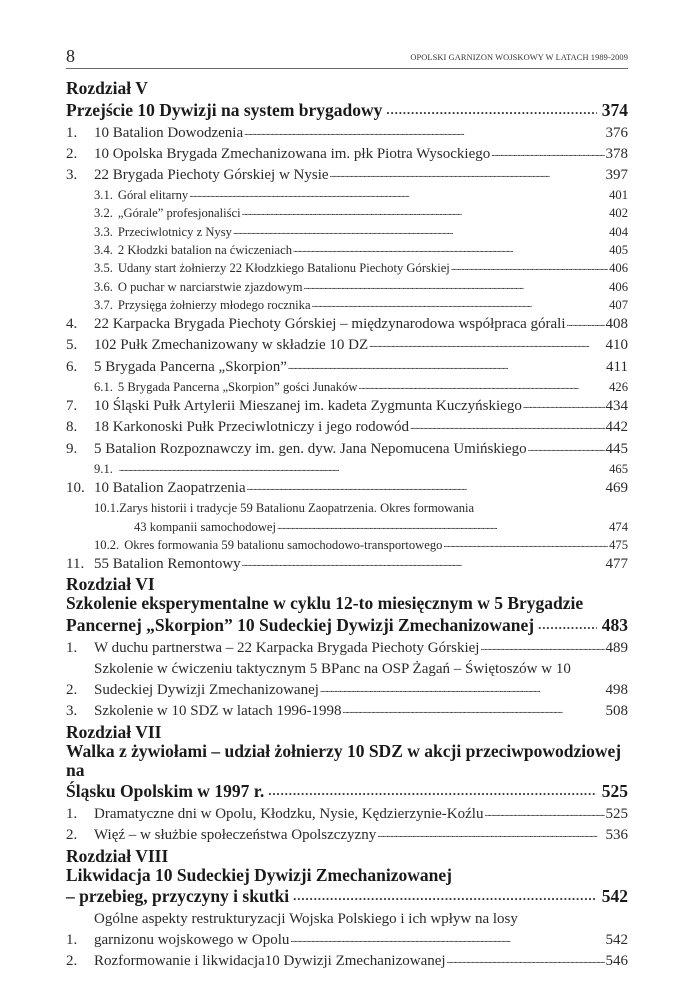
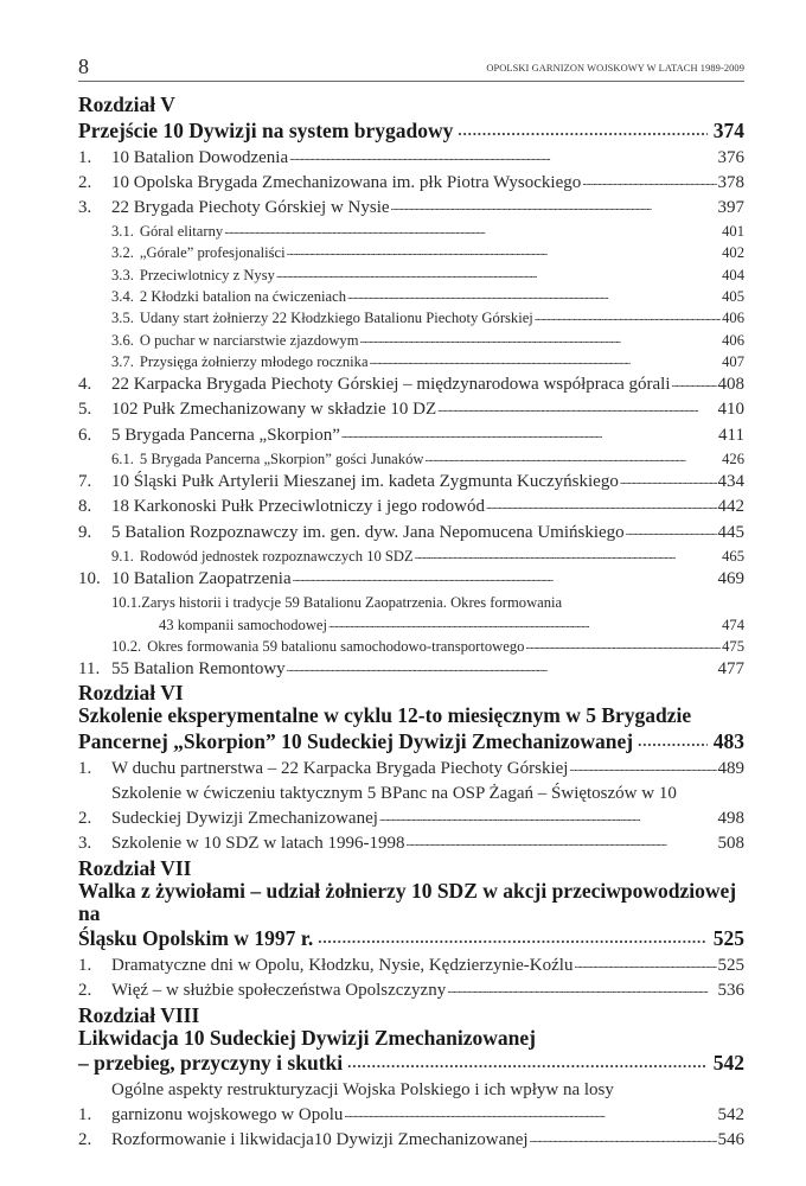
  8
  OPOLSKI GARNIZON WOJSKOWY W LATACH 1989-2009
  Rozdział V
  Przejście 10 Dywizji na system brygadowy
  374
  1.
  10 Batalion Dowodzenia
  376
  2.
  10 Opolska Brygada Zmechanizowana im. płk Piotra Wysockiego
  378
  3.
  22 Brygada Piechoty Górskiej w Nysie
  397
  3.1.
  Góral elitarny
  401
  3.2.
  „Górale” profesjonaliści
  402
  3.3.
  Przeciwlotnicy z Nysy
  404
  3.4.
  2 Kłodzki batalion na ćwiczeniach
  405
  3.5.
  Udany start żołnierzy 22 Kłodzkiego Batalionu Piechoty Górskiej
  406
  3.6.
  O puchar w narciarstwie zjazdowym
  406
  3.7.
  Przysięga żołnierzy młodego rocznika
  407
  4.
  22 Karpacka Brygada Piechoty Górskiej – międzynarodowa współpraca górali
  408
  5.
  102 Pułk Zmechanizowany w składzie 10 DZ
  410
  6.
  5 Brygada Pancerna „Skorpion”
  411
  6.1.
  5 Brygada Pancerna „Skorpion” gości Junaków
  426
  7.
  10 Śląski Pułk Artylerii Mieszanej im. kadeta Zygmunta Kuczyńskiego
  434
  8.
  18 Karkonoski Pułk Przeciwlotniczy i jego rodowód
  442
  9.
  5 Batalion Rozpoznawczy im. gen. dyw. Jana Nepomucena Umińskiego
  445
  9.1.
+ Rodowód jednostek rozpoznawczych 10 SDZ
  465
  10.
  10 Batalion Zaopatrzenia
  469
  10.1.
  Zarys historii i tradycje 59 Batalionu Zaopatrzenia. Okres formowania
  43 kompanii samochodowej
  474
  10.2.
  Okres formowania 59 batalionu samochodowo-transportowego
  475
  11.
  55 Batalion Remontowy
  477
  Rozdział VI
  Szkolenie eksperymentalne w cyklu 12-to miesięcznym w 5 Brygadzie
  Pancernej „Skorpion” 10 Sudeckiej Dywizji Zmechanizowanej
  483
  1.
  W duchu partnerstwa – 22 Karpacka Brygada Piechoty Górskiej
  489
  2.
  Szkolenie w ćwiczeniu taktycznym 5 BPanc na OSP Żagań – Świętoszów w 10
  Sudeckiej Dywizji Zmechanizowanej
  498
  3.
  Szkolenie w 10 SDZ w latach 1996-1998
  508
  Rozdział VII
  Walka z żywiołami – udział żołnierzy 10 SDZ w akcji przeciwpowodziowej na
  Śląsku Opolskim w 1997 r.
  525
  1.
  Dramatyczne dni w Opolu, Kłodzku, Nysie, Kędzierzynie-Koźlu
  525
  2.
  Więź – w służbie społeczeństwa Opolszczyzny
  536
  Rozdział VIII
  Likwidacja 10 Sudeckiej Dywizji Zmechanizowanej
  – przebieg, przyczyny i skutki
  542
  1.
  Ogólne aspekty restrukturyzacji Wojska Polskiego i ich wpływ na losy
  garnizonu wojskowego w Opolu
  542
  2.
  Rozformowanie i likwidacja10 Dywizji Zmechanizowanej
  546
